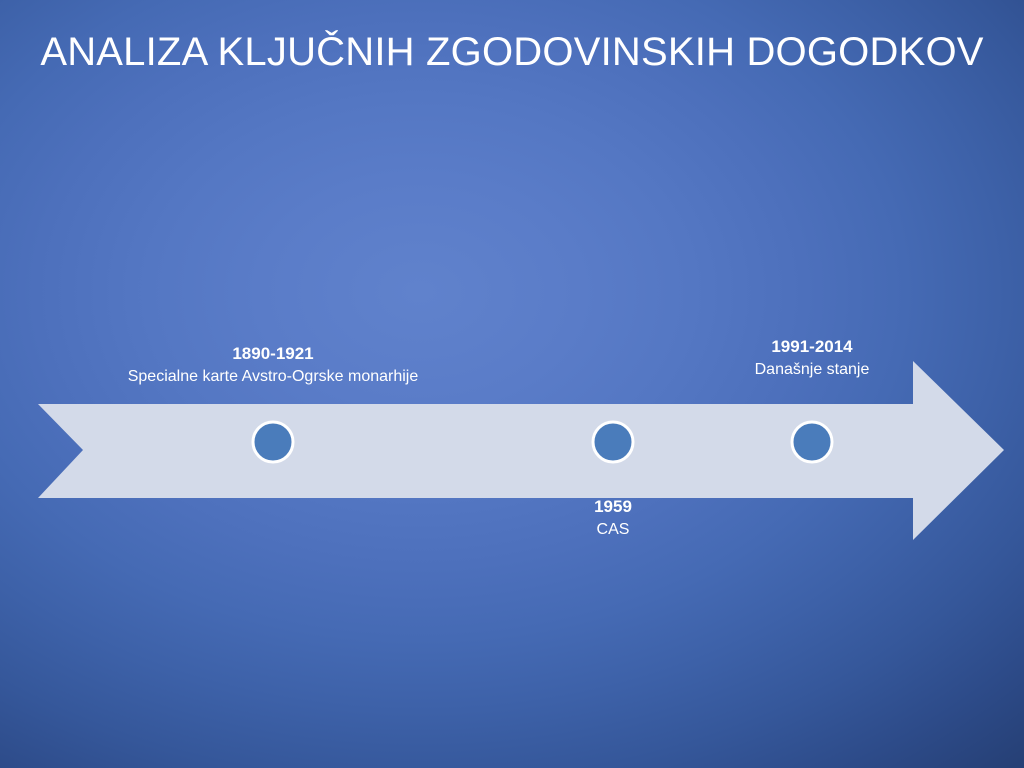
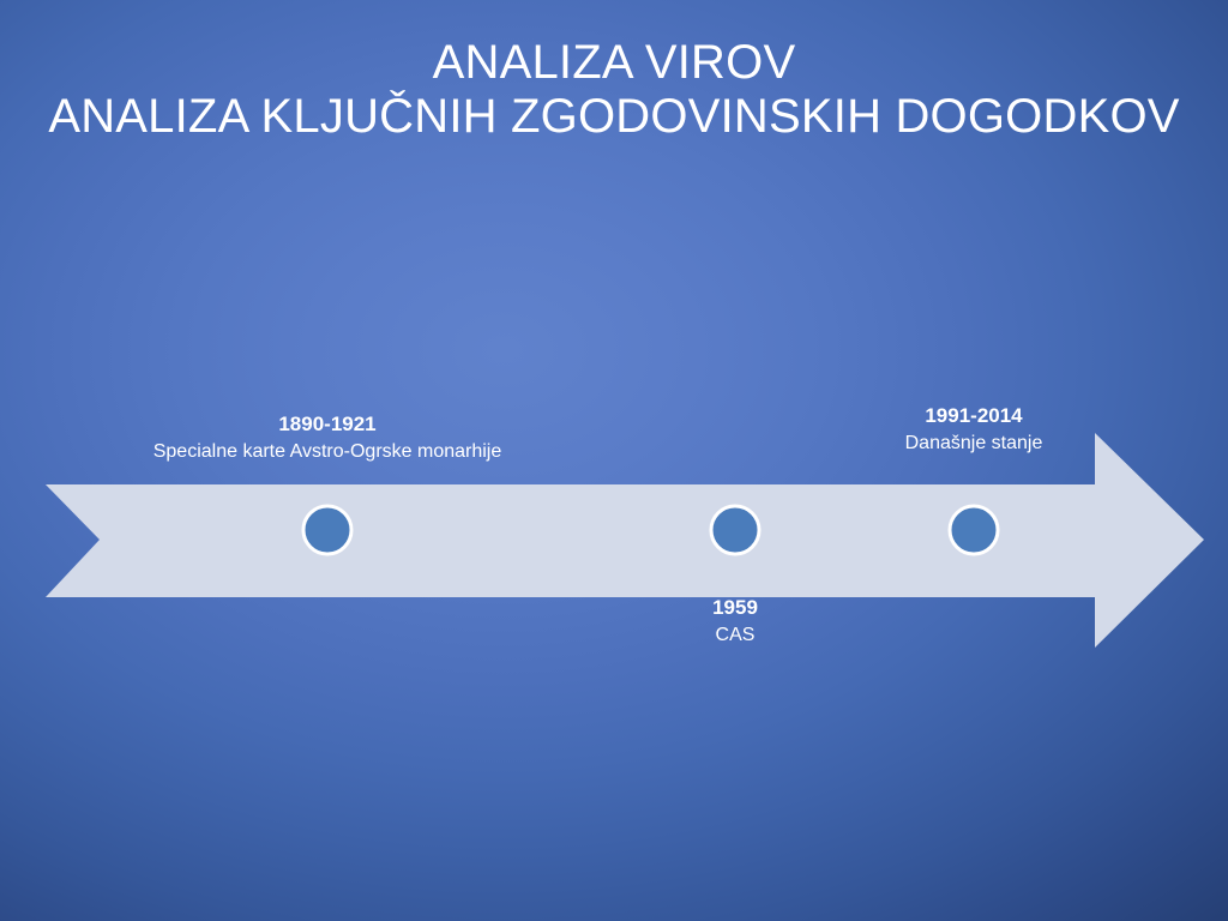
+ ANALIZA VIROV
  ANALIZA KLJUČNIH ZGODOVINSKIH DOGODKOV
  1890-1921
  Specialne karte Avstro-Ogrske monarhije
  1959
  CAS
  1991-2014
  Današnje stanje
